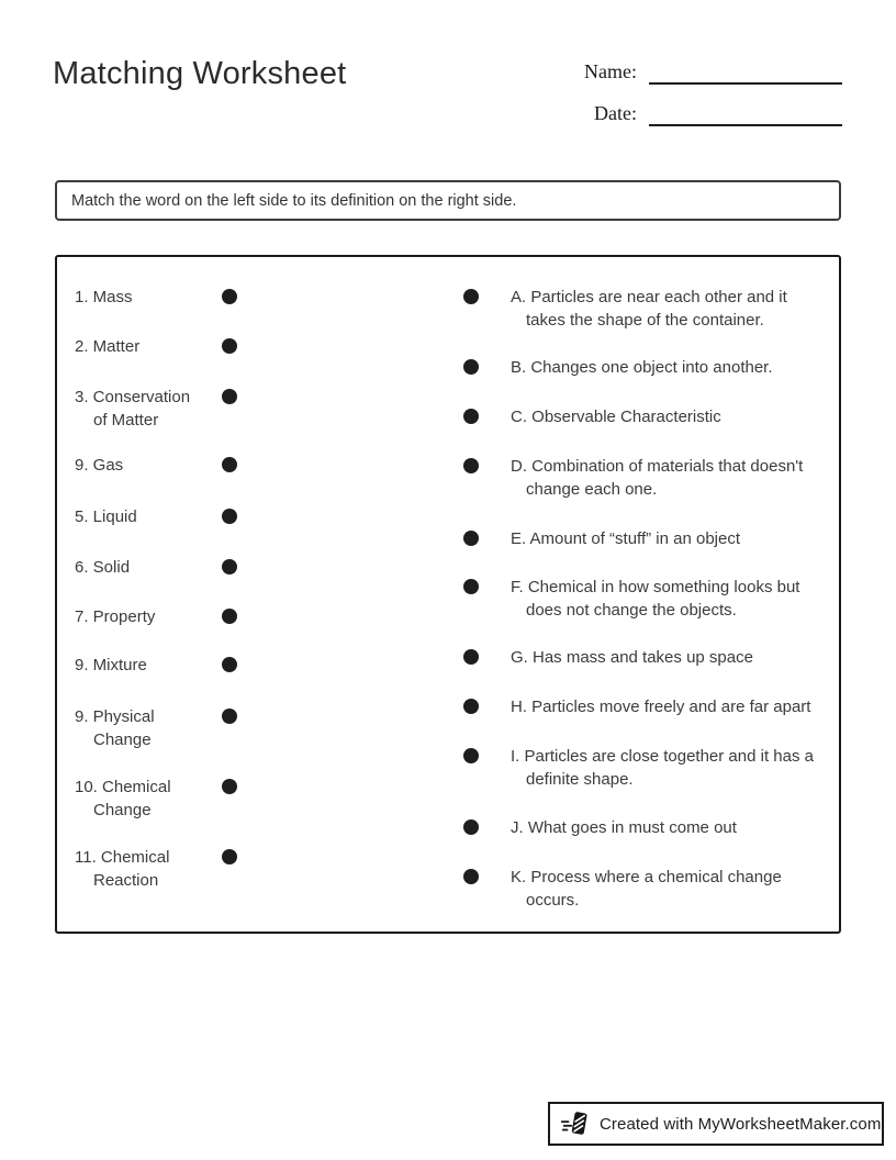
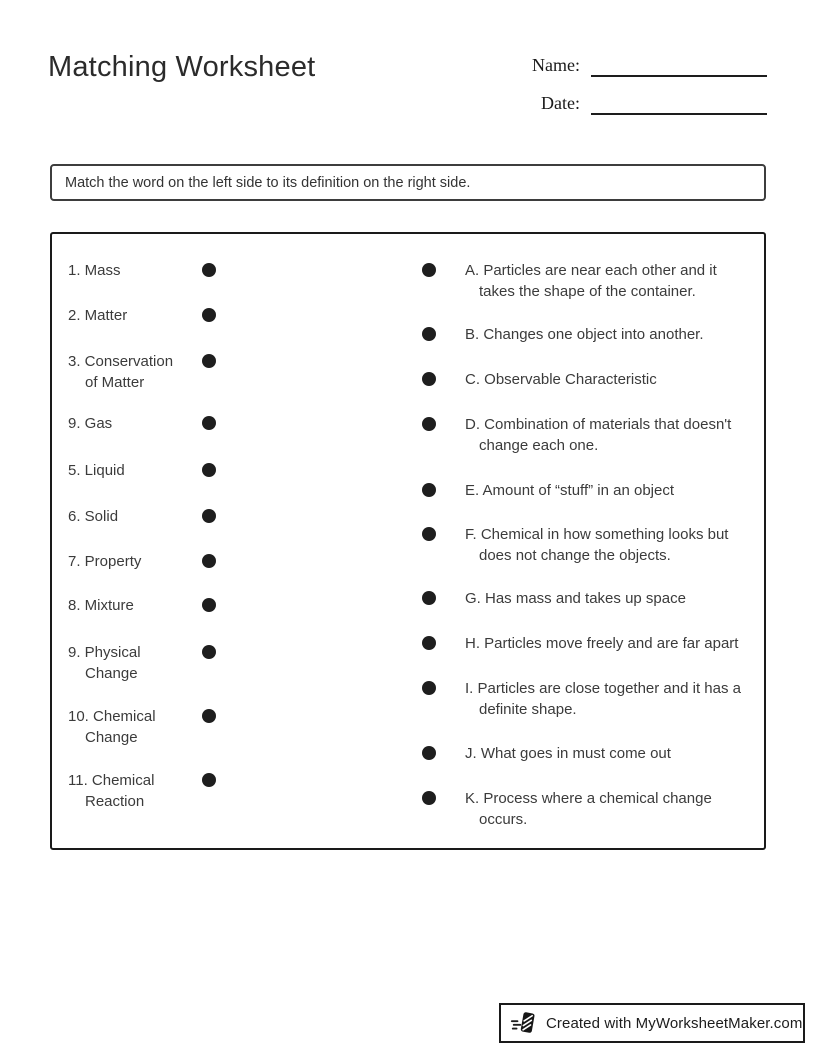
  Matching Worksheet
  Name:
  Date:
  Match the word on the left side to its definition on the right side.
  1. Mass
  2. Matter
  3. Conservation
  of Matter
  9. Gas
  5. Liquid
  6. Solid
  7. Property
- 9. Mixture
+ 8. Mixture
  9. Physical
  Change
  10. Chemical
  Change
  11. Chemical
  Reaction
  A. Particles are near each other and it
  takes the shape of the container.
  B. Changes one object into another.
  C. Observable Characteristic
  D. Combination of materials that doesn't
  change each one.
  E. Amount of “stuff” in an object
  F. Chemical in how something looks but
  does not change the objects.
  G. Has mass and takes up space
  H. Particles move freely and are far apart
  I. Particles are close together and it has a
  definite shape.
  J. What goes in must come out
  K. Process where a chemical change
  occurs.
  Created with MyWorksheetMaker.com
